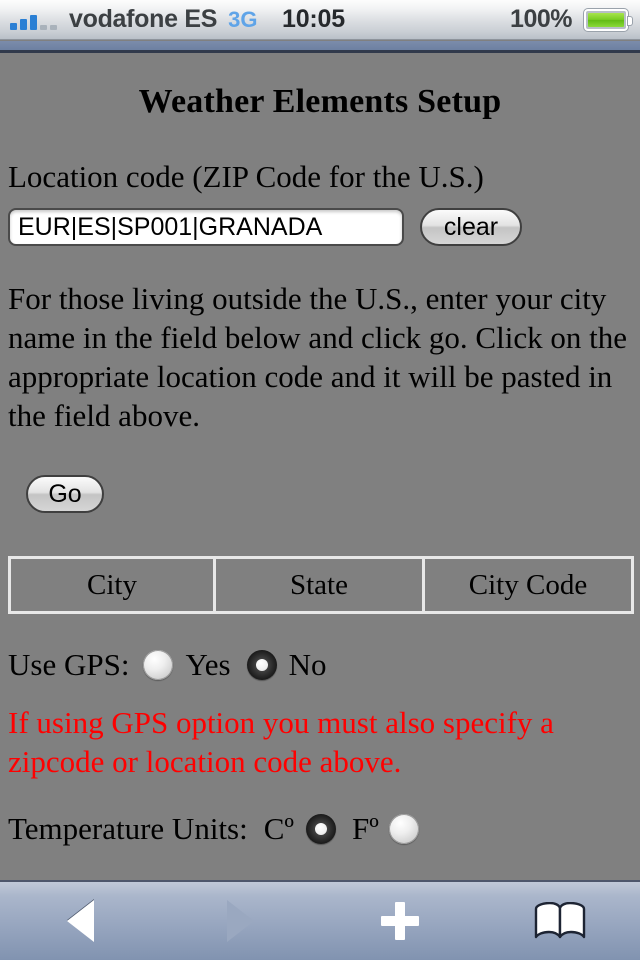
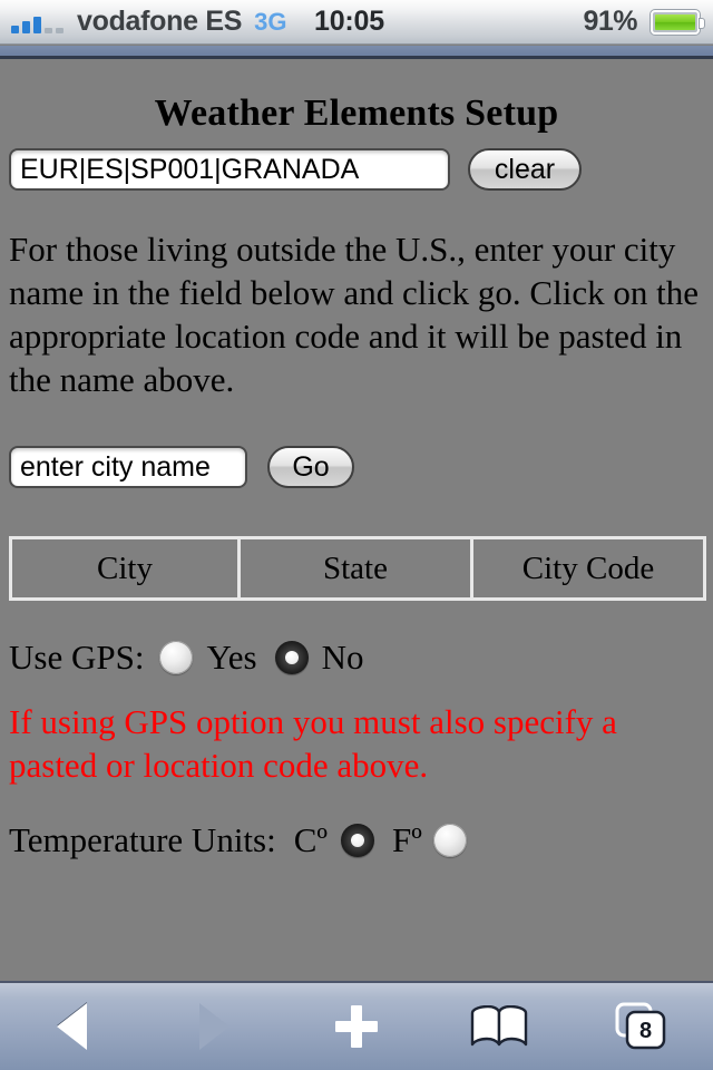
  vodafone ES
  3G
  10:05
- 100%
+ 91%
  Weather Elements Setup
- Location code (ZIP Code for the U.S.)
  EUR|ES|SP001|GRANADA
  clear
- For those living outside the U.S., enter your city name in the field below and click go. Click on the appropriate location code and it will be pasted in the field above.
+ For those living outside the U.S., enter your city name in the field below and click go. Click on the appropriate location code and it will be pasted in the name above.
+ enter city name
  Go
  City	State	City Code
  Use GPS:
  Yes
  No
- If using GPS option you must also specify a zipcode or location code above.
+ If using GPS option you must also specify a pasted or location code above.
  Temperature Units:
  Cº
  Fº
+ 8
